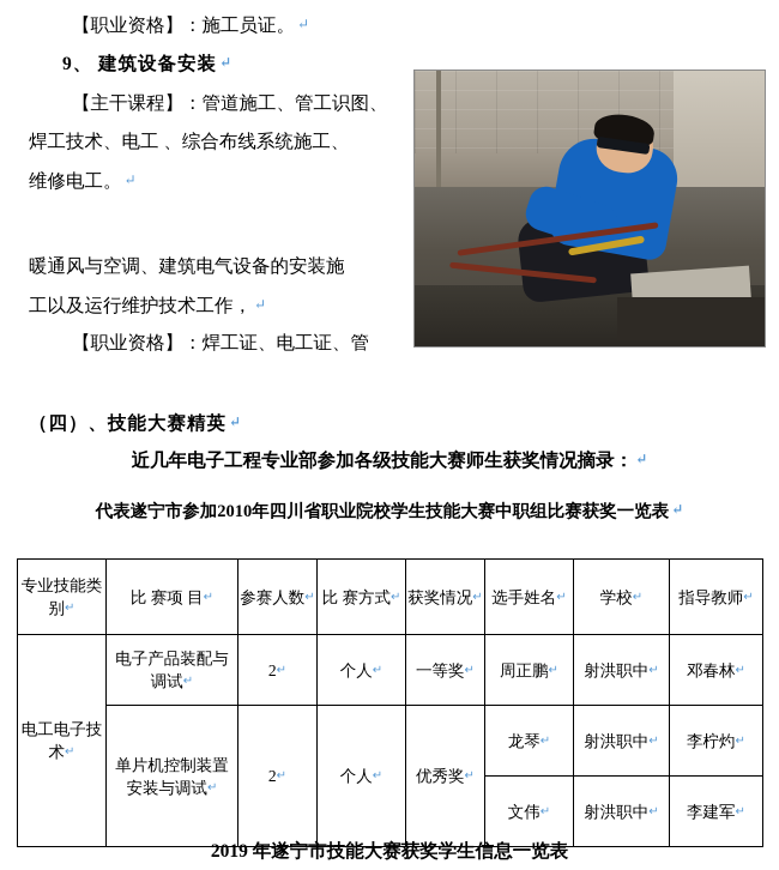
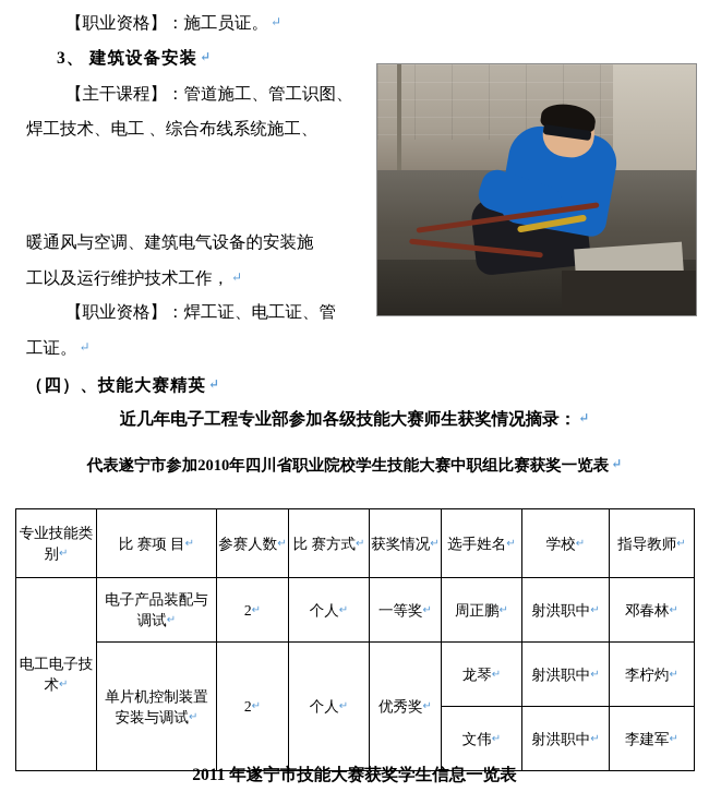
  【职业资格】：施工员证。 ↵
- 9、 建筑设备安装 ↵
+ 3、 建筑设备安装 ↵
  【主干课程】：管道施工、管工识图、
  焊工技术、电工 、综合布线系统施工、
- 维修电工。 ↵
  暖通风与空调、建筑电气设备的安装施
  工以及运行维护技术工作， ↵
  【职业资格】：焊工证、电工证、管
+ 工证。 ↵
  （四）、技能大赛精英 ↵
  近几年电子工程专业部参加各级技能大赛师生获奖情况摘录： ↵
  代表遂宁市参加2010年四川省职业院校学生技能大赛中职组比赛获奖一览表 ↵
  专业技能类别↵	比 赛项 目↵	参赛人数↵	比 赛方式↵	获奖情况↵	选手姓名↵	学校↵	指导教师↵
  电工电子技术↵	电子产品装配与调试↵	2↵	个人↵	一等奖↵	周正鹏↵	射洪职中↵	邓春林↵
  单片机控制装置安装与调试↵	2↵	个人↵	优秀奖↵	龙琴↵	射洪职中↵	李柠灼↵
  文伟↵	射洪职中↵	李建军↵
- 2019 年遂宁市技能大赛获奖学生信息一览表
+ 2011 年遂宁市技能大赛获奖学生信息一览表
